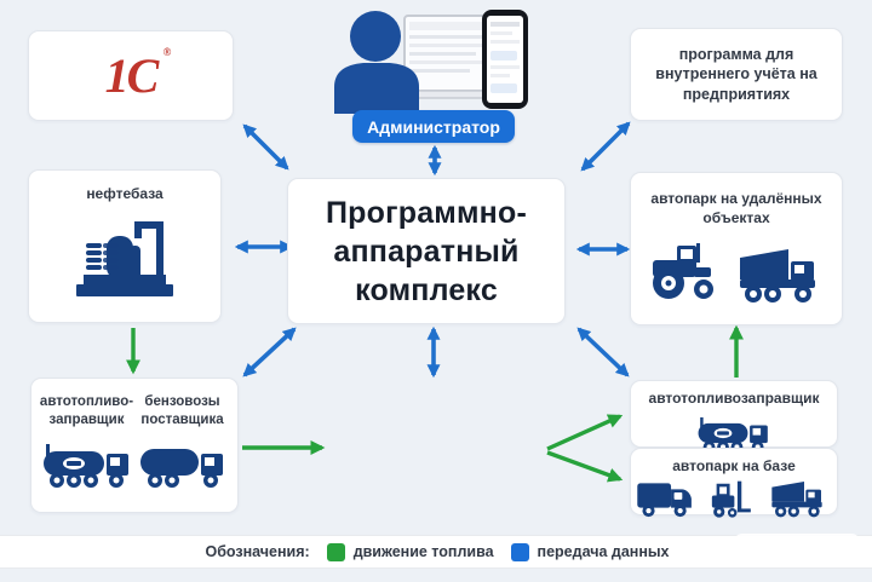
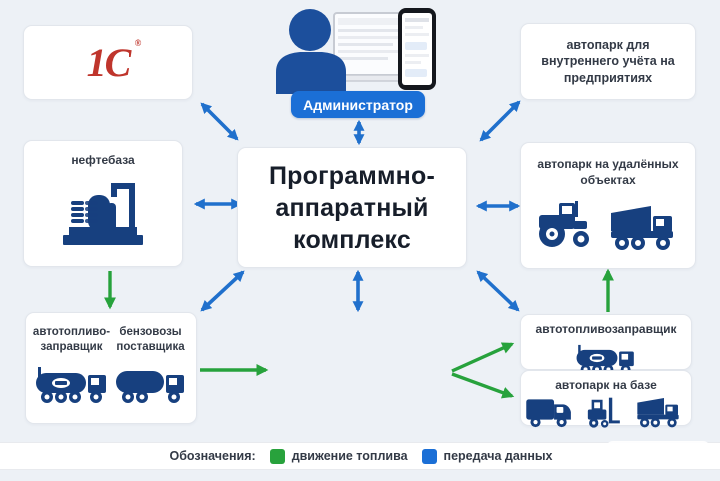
  1С
  ®
  Администратор
- программа для внутреннего учёта на предприятиях
+ автопарк для внутреннего учёта на предприятиях
  нефтебаза
  Программно-аппаратный комплекс
  автопарк на удалённых объектах
  автотопливо-заправщик
  бензовозы поставщика
  автотопливозаправщик
  автопарк на базе
  Обозначения:
  движение топлива
  передача данных
